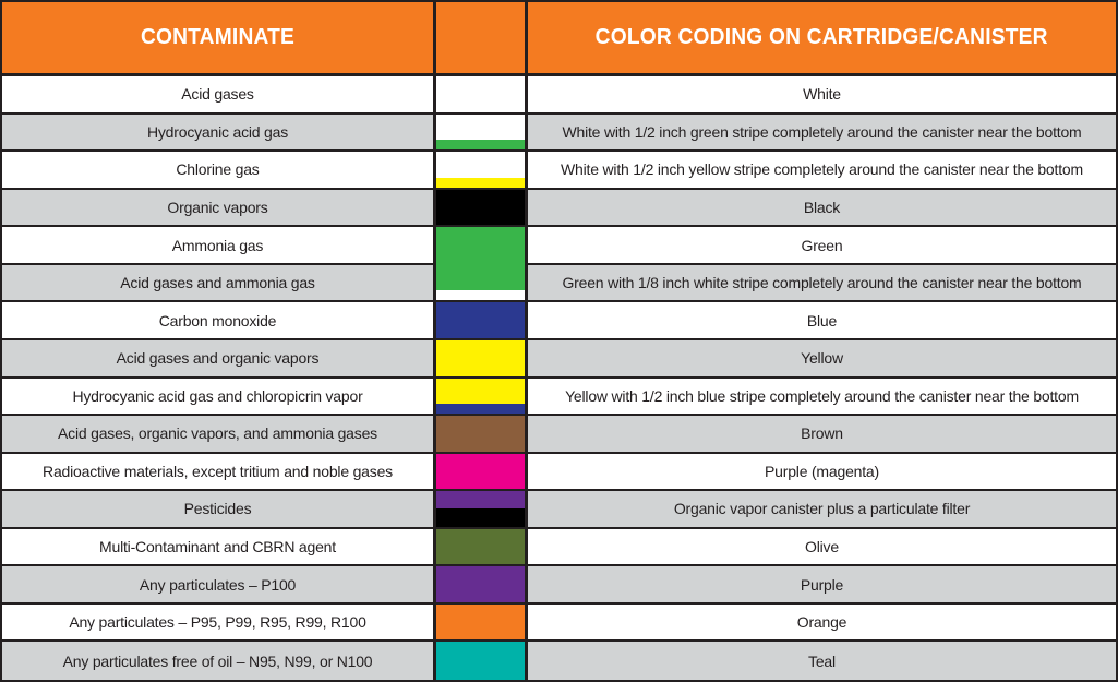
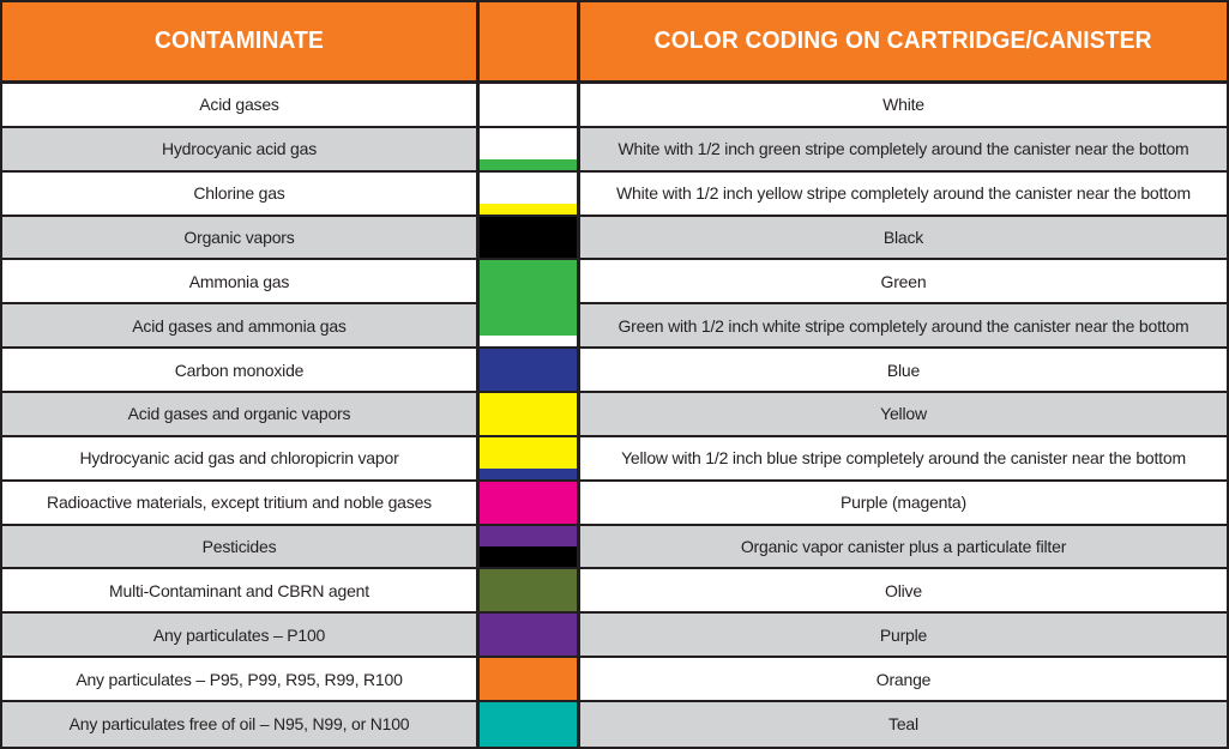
  CONTAMINATE
  COLOR CODING ON CARTRIDGE/CANISTER
  Acid gases
  White
  Hydrocyanic acid gas
  White with 1/2 inch green stripe completely around the canister near the bottom
  Chlorine gas
  White with 1/2 inch yellow stripe completely around the canister near the bottom
  Organic vapors
  Black
  Ammonia gas
  Green
  Acid gases and ammonia gas
- Green with 1/8 inch white stripe completely around the canister near the bottom
+ Green with 1/2 inch white stripe completely around the canister near the bottom
  Carbon monoxide
  Blue
  Acid gases and organic vapors
  Yellow
  Hydrocyanic acid gas and chloropicrin vapor
  Yellow with 1/2 inch blue stripe completely around the canister near the bottom
- Acid gases, organic vapors, and ammonia gases
- Brown
  Radioactive materials, except tritium and noble gases
  Purple (magenta)
  Pesticides
  Organic vapor canister plus a particulate filter
  Multi-Contaminant and CBRN agent
  Olive
  Any particulates – P100
  Purple
  Any particulates – P95, P99, R95, R99, R100
  Orange
  Any particulates free of oil – N95, N99, or N100
  Teal
